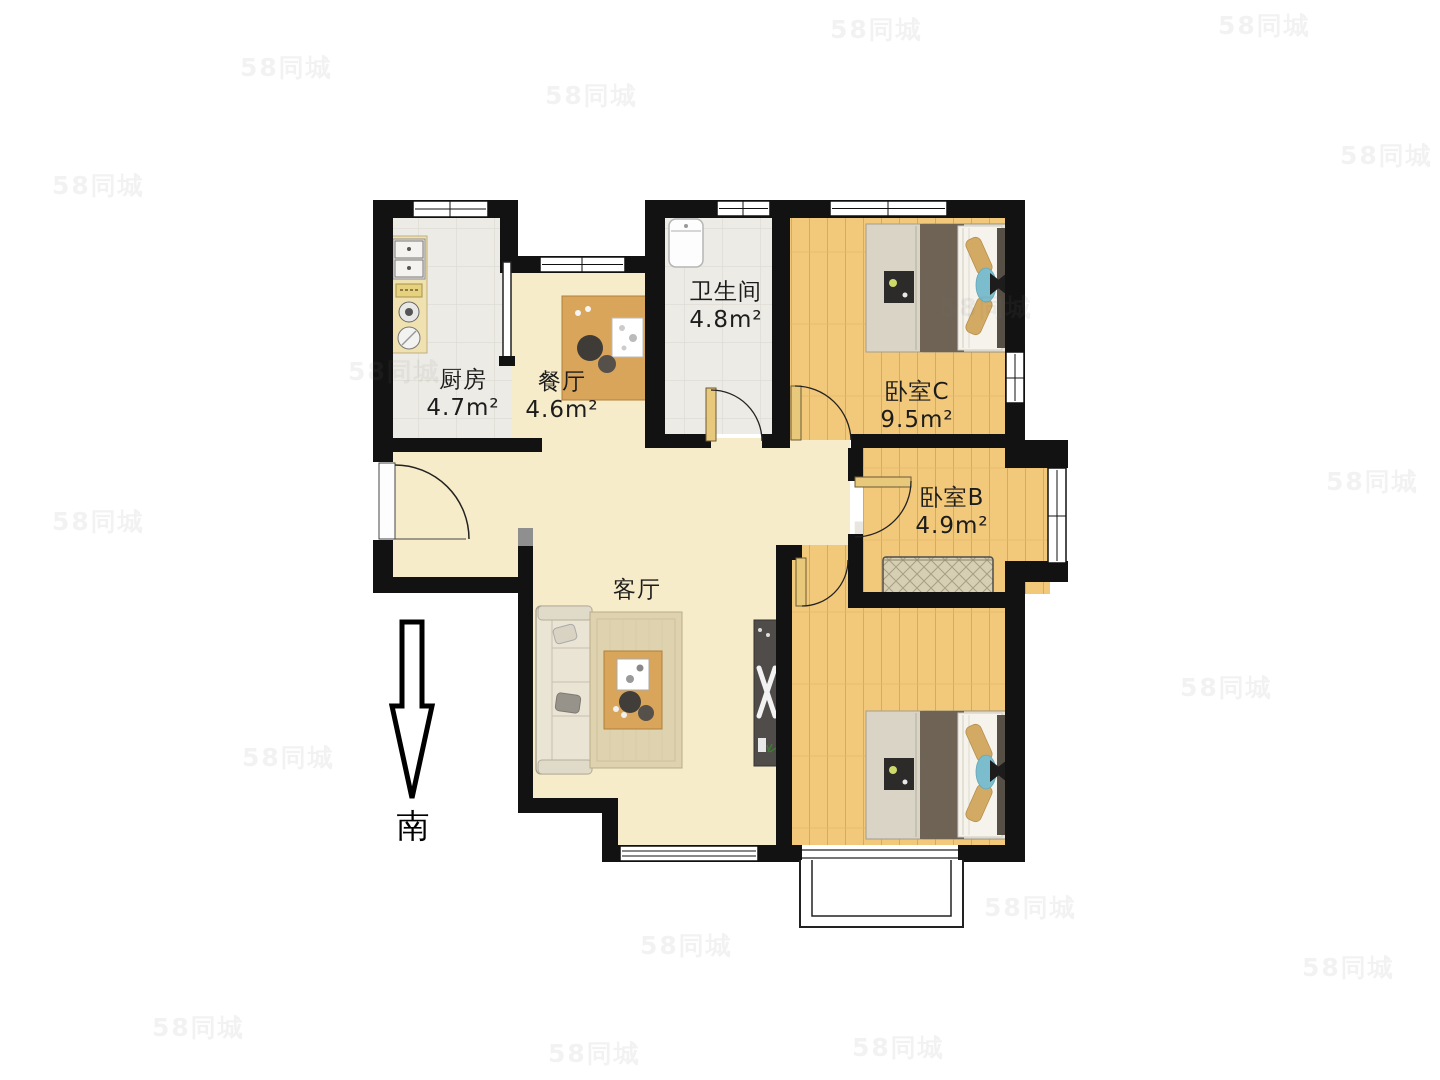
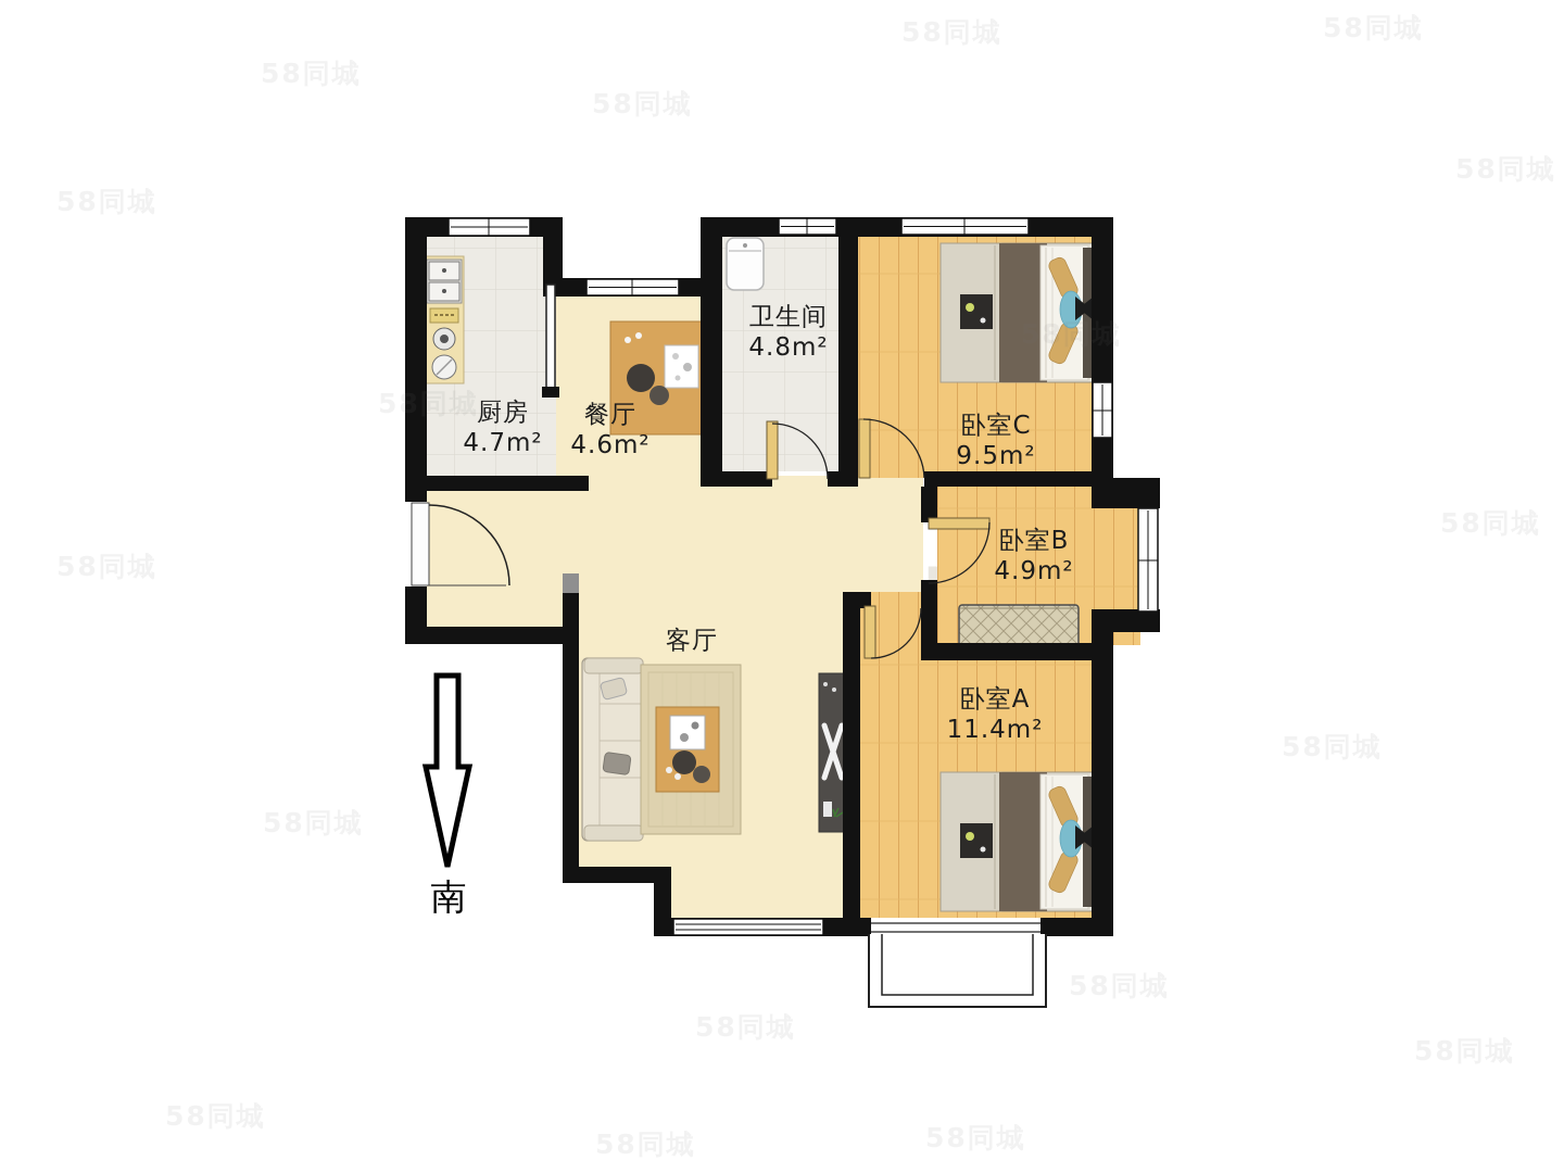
  厨房
  4.7m²
  餐厅
  4.6m²
  卫生间
  4.8m²
  卧室C
  9.5m²
  卧室B
  4.9m²
+ 卧室A
+ 11.4m²
  客厅
  南
  58同城
  58同城
